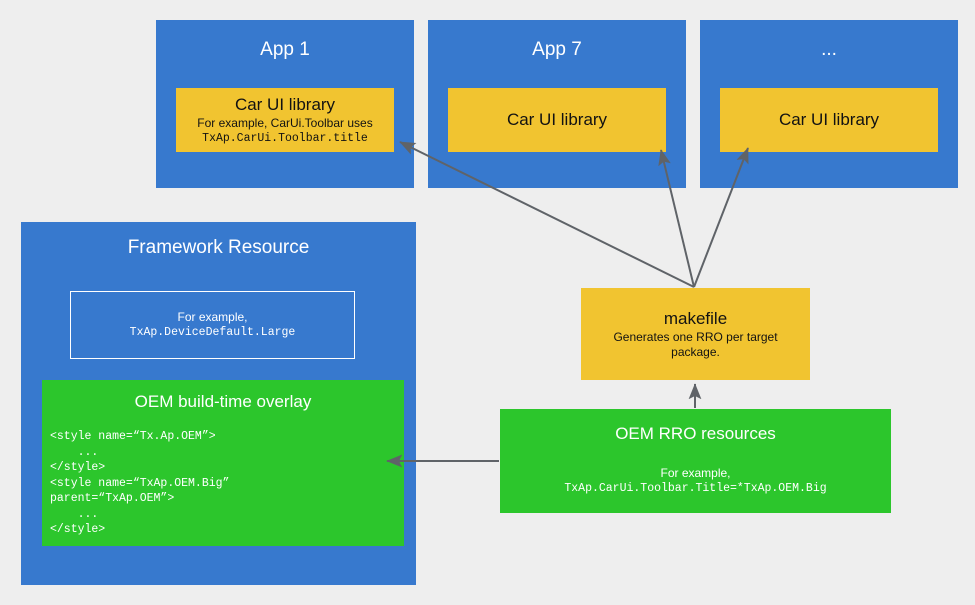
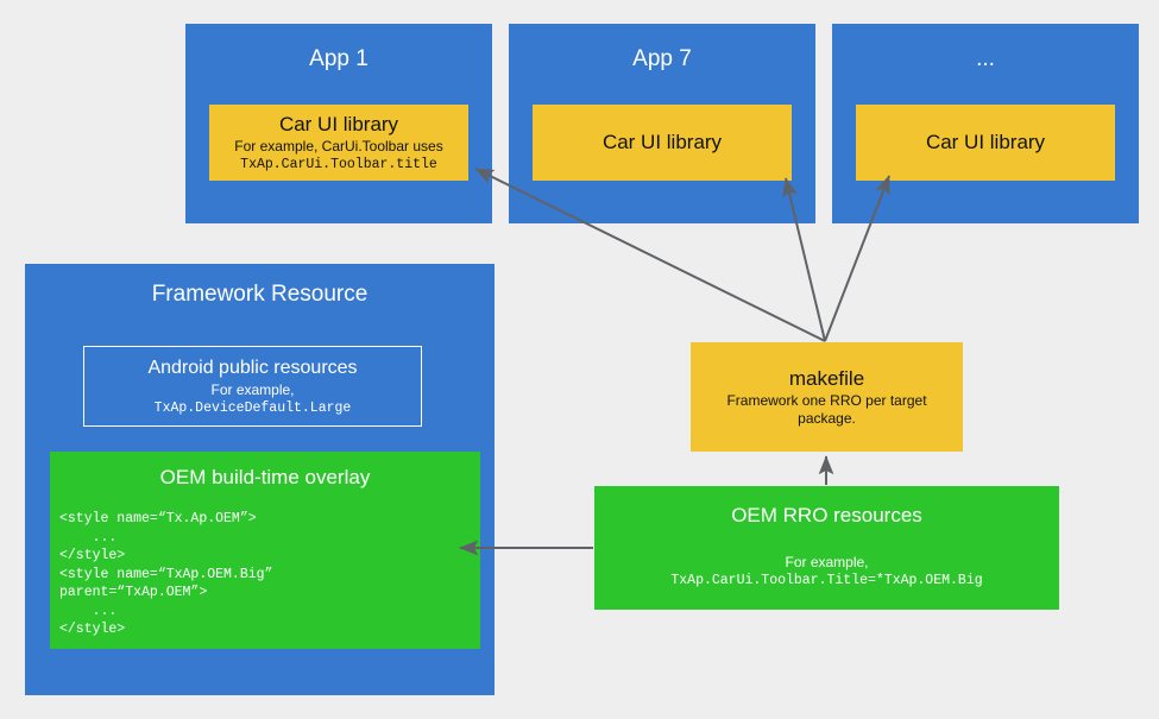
  App 1
  Car UI library
  For example, CarUi.Toolbar uses
  TxAp.CarUi.Toolbar.title
  App 7
  Car UI library
  ...
  Car UI library
  Framework Resource
+ Android public resources
  For example,
  TxAp.DeviceDefault.Large
  OEM build-time overlay
  <style name=“Tx.Ap.OEM”>
  ...
  </style>
  <style name=“TxAp.OEM.Big”
  parent=“TxAp.OEM”>
  ...
  </style>
  makefile
- Generates one RRO per target package.
+ Framework one RRO per target package.
  OEM RRO resources
  For example,
  TxAp.CarUi.Toolbar.Title=*TxAp.OEM.Big
